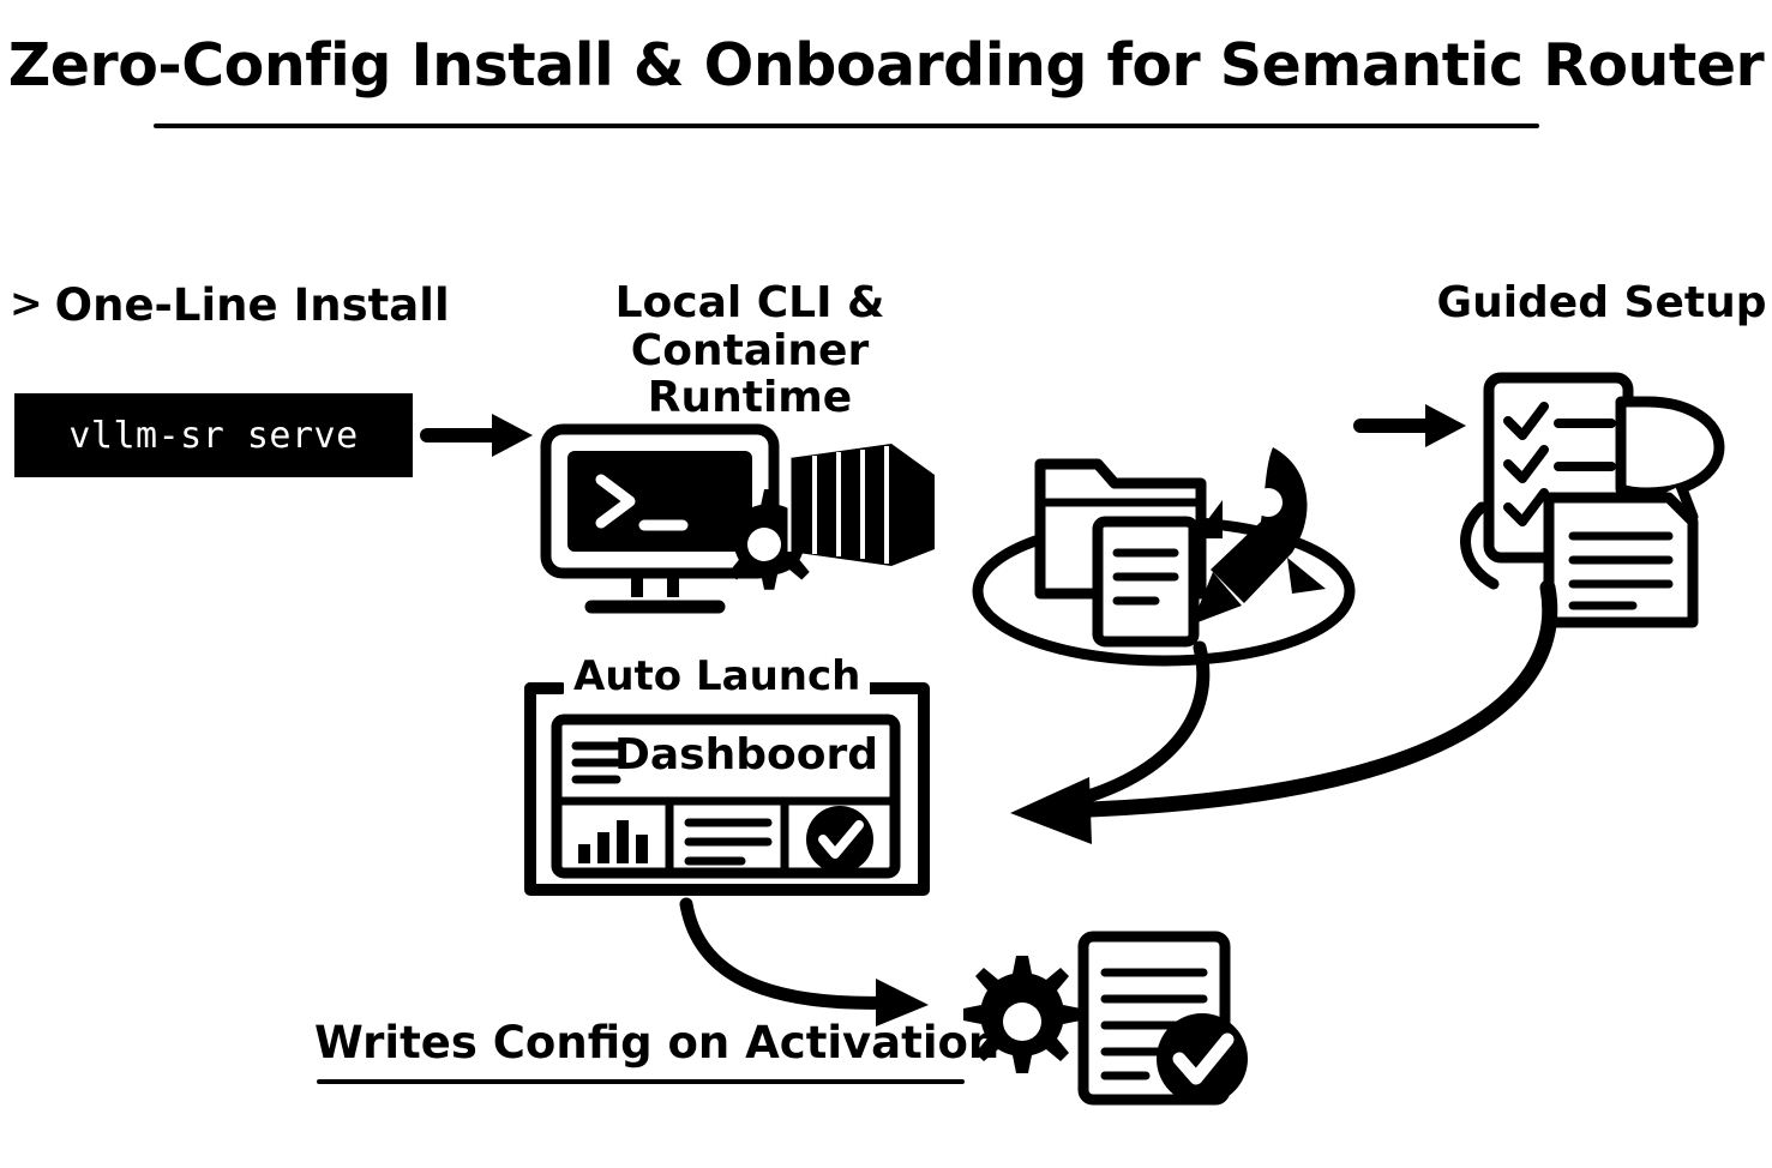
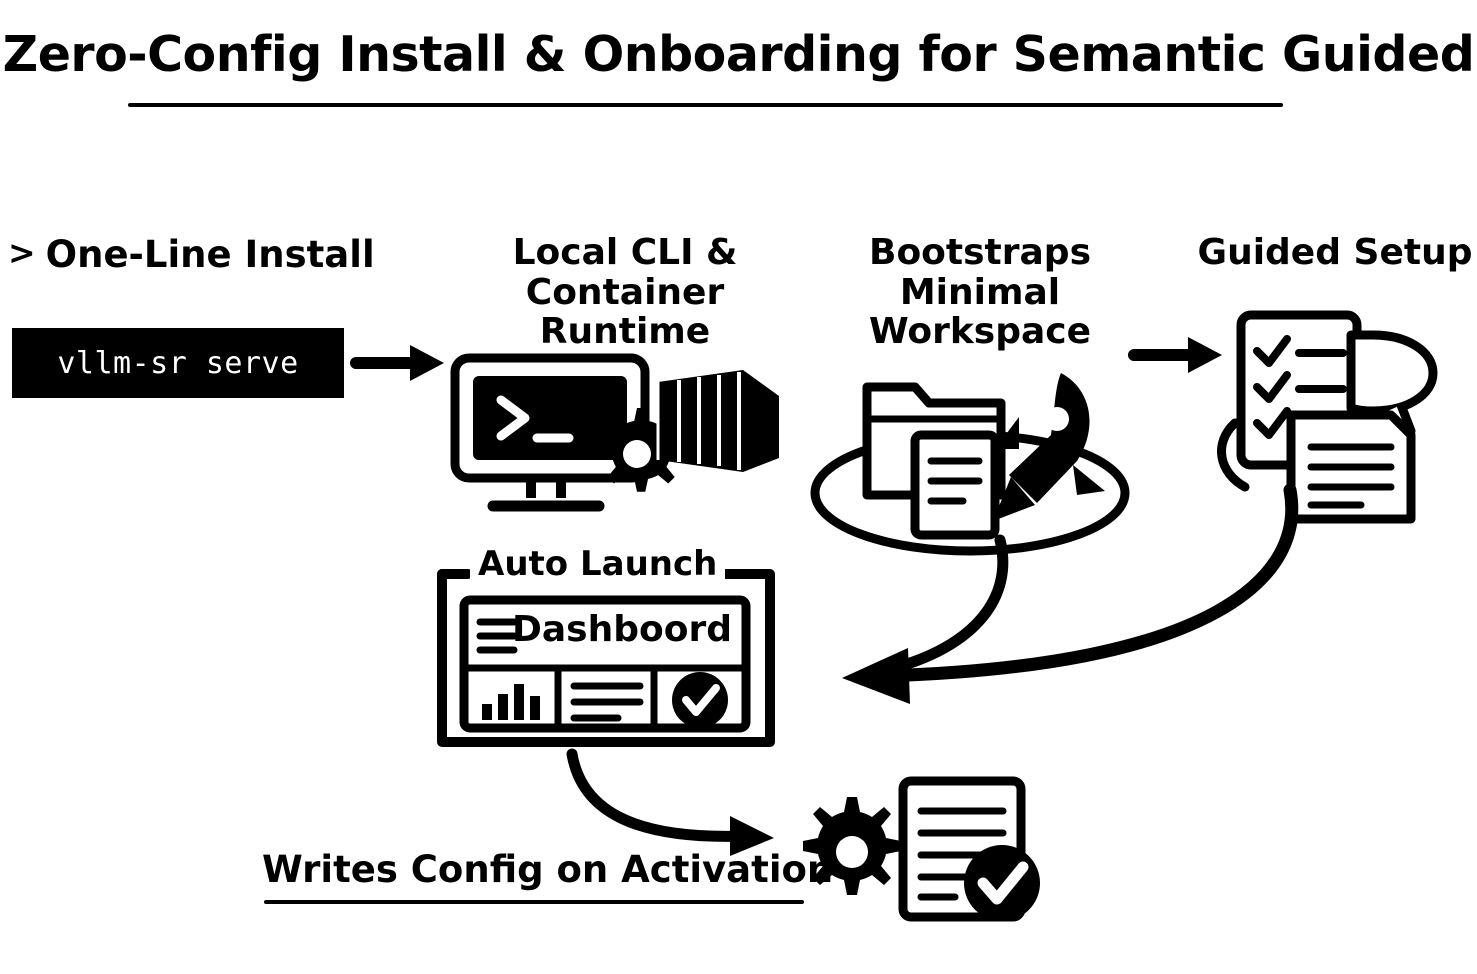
- Zero-Config Install & Onboarding for Semantic Router
+ Zero-Config Install & Onboarding for Semantic Guided
  >
  One-Line Install
  vllm-sr serve
  Local CLI &
  Container Runtime
+ Bootstraps
+ Minimal Workspace
  Guided Setup
  Auto Launch
  Dashboord
  Writes Config on Activatio
